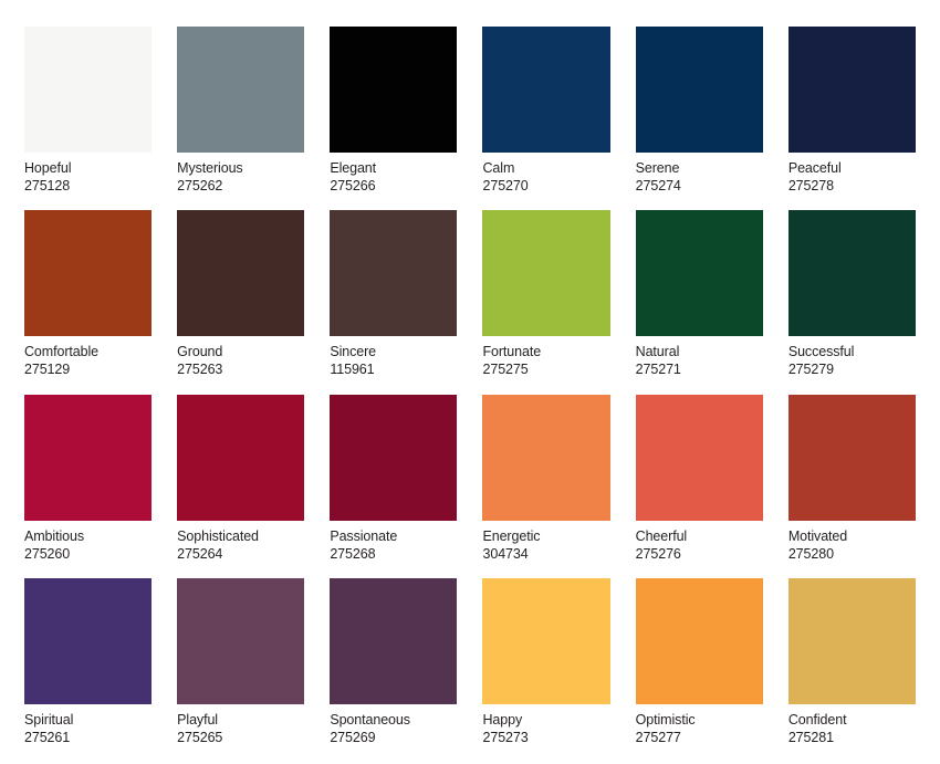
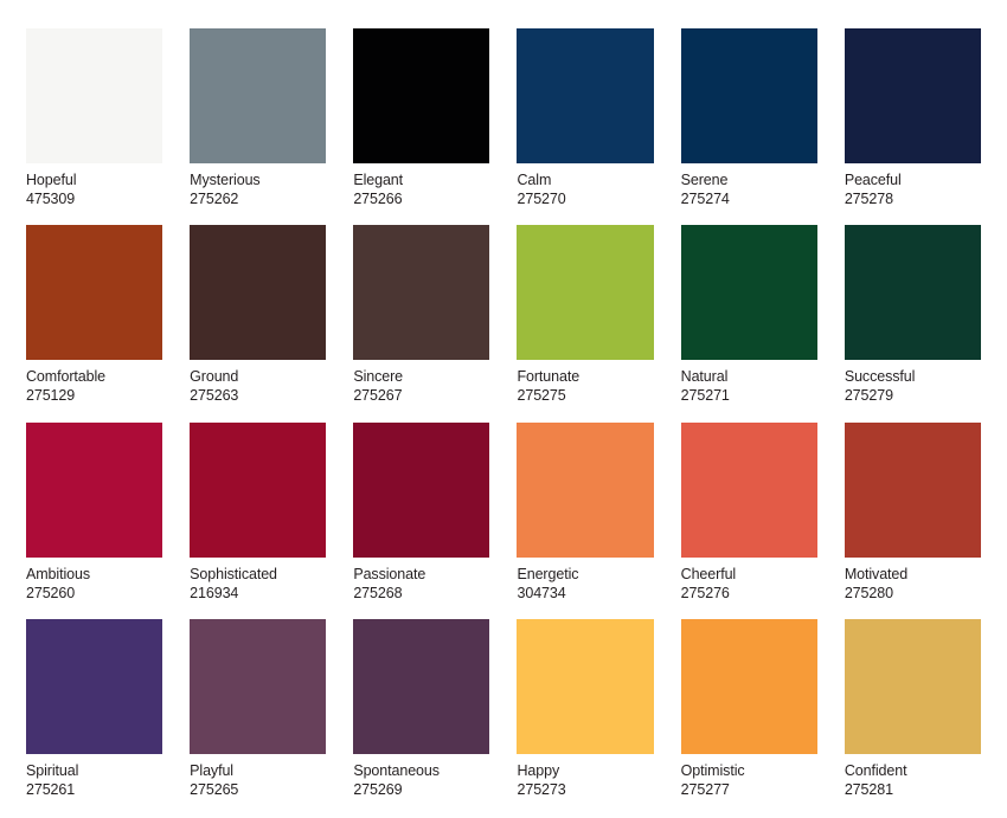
  Hopeful
- 275128
+ 475309
  Mysterious
  275262
  Elegant
  275266
  Calm
  275270
  Serene
  275274
  Peaceful
  275278
  Comfortable
  275129
  Ground
  275263
  Sincere
- 115961
+ 275267
  Fortunate
  275275
  Natural
  275271
  Successful
  275279
  Ambitious
  275260
  Sophisticated
- 275264
+ 216934
  Passionate
  275268
  Energetic
  304734
  Cheerful
  275276
  Motivated
  275280
  Spiritual
  275261
  Playful
  275265
  Spontaneous
  275269
  Happy
  275273
  Optimistic
  275277
  Confident
  275281
